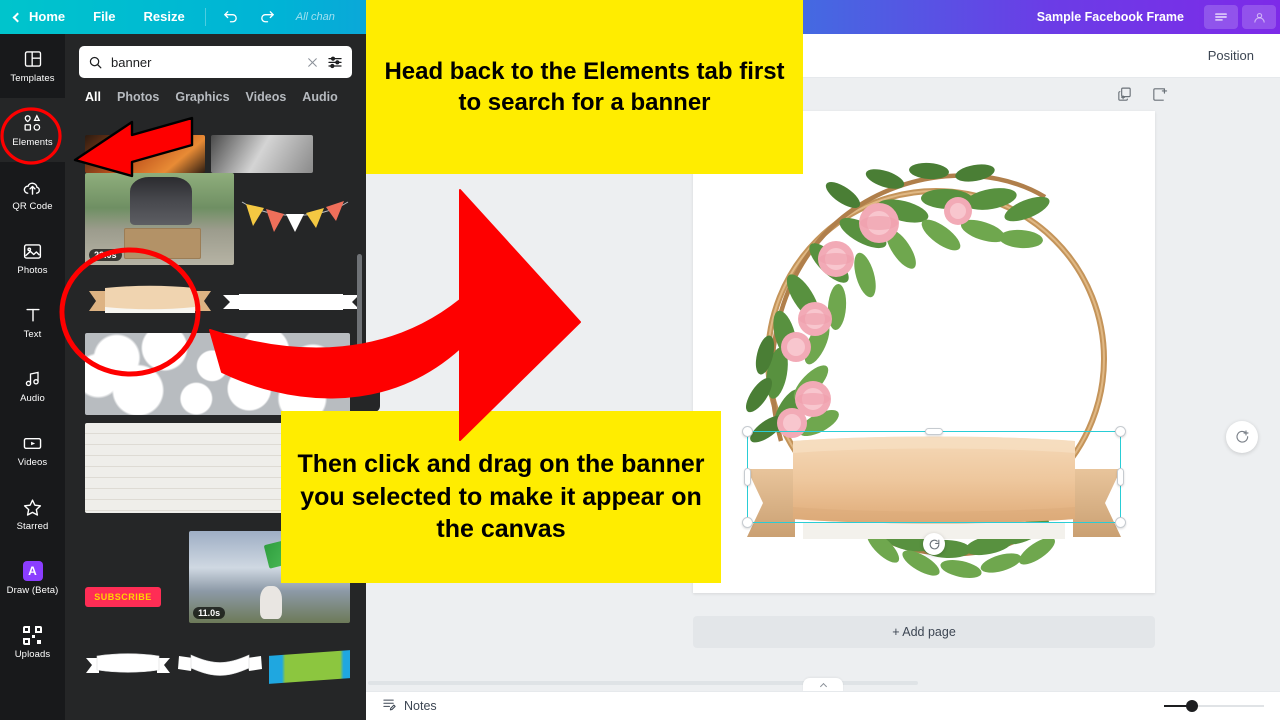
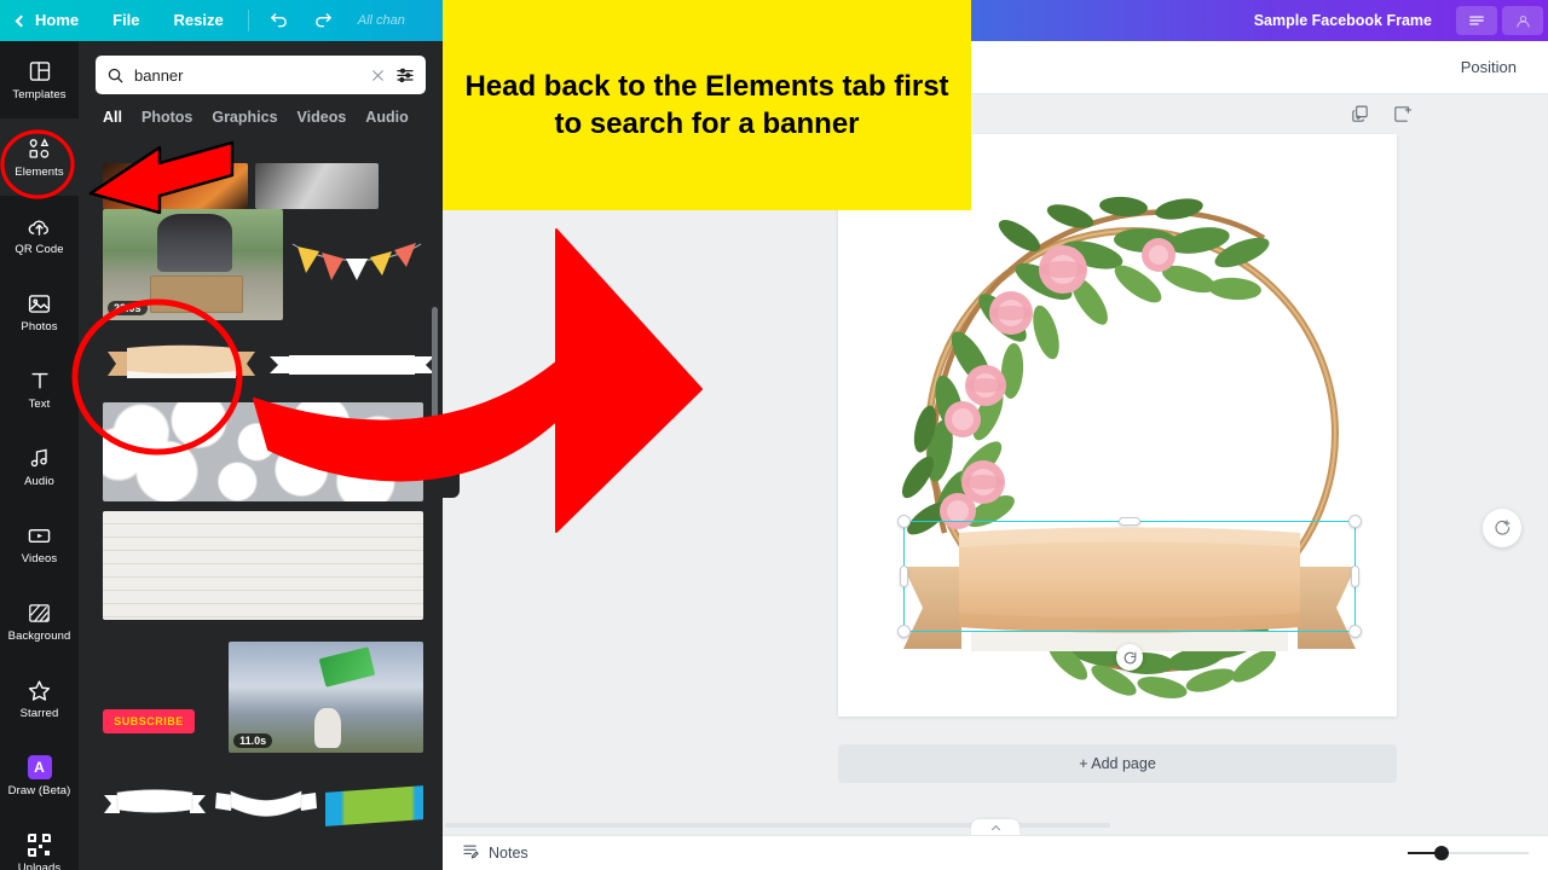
  Home
  File
  Resize
  All chan
  Sample Facebook Frame
  Position
  + Add page
  Notes
  Templates
  Elements
  QR Code
  Photos
  Text
  Audio
  Videos
+ Background
  Starred
  A
  Draw (Beta)
  Uploads
  banner
  All
  Photos
  Graphics
  Videos
  Audio
  SUBSCRIBE
  11.0s
  Head back to the Elements tab first to search for a banner
- Then click and drag on the banner you selected to make it appear on the canvas
